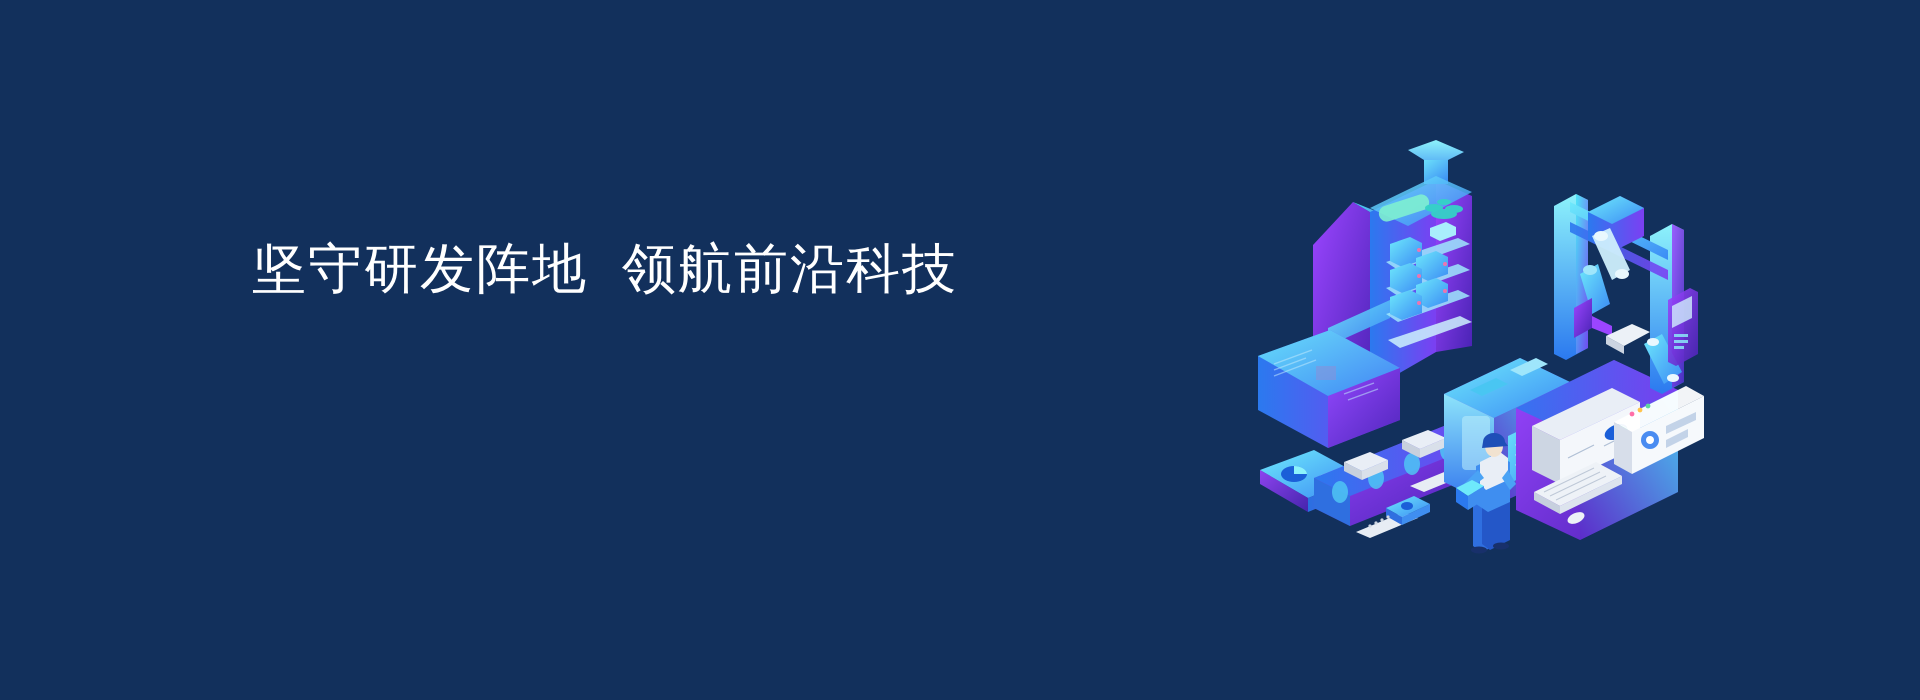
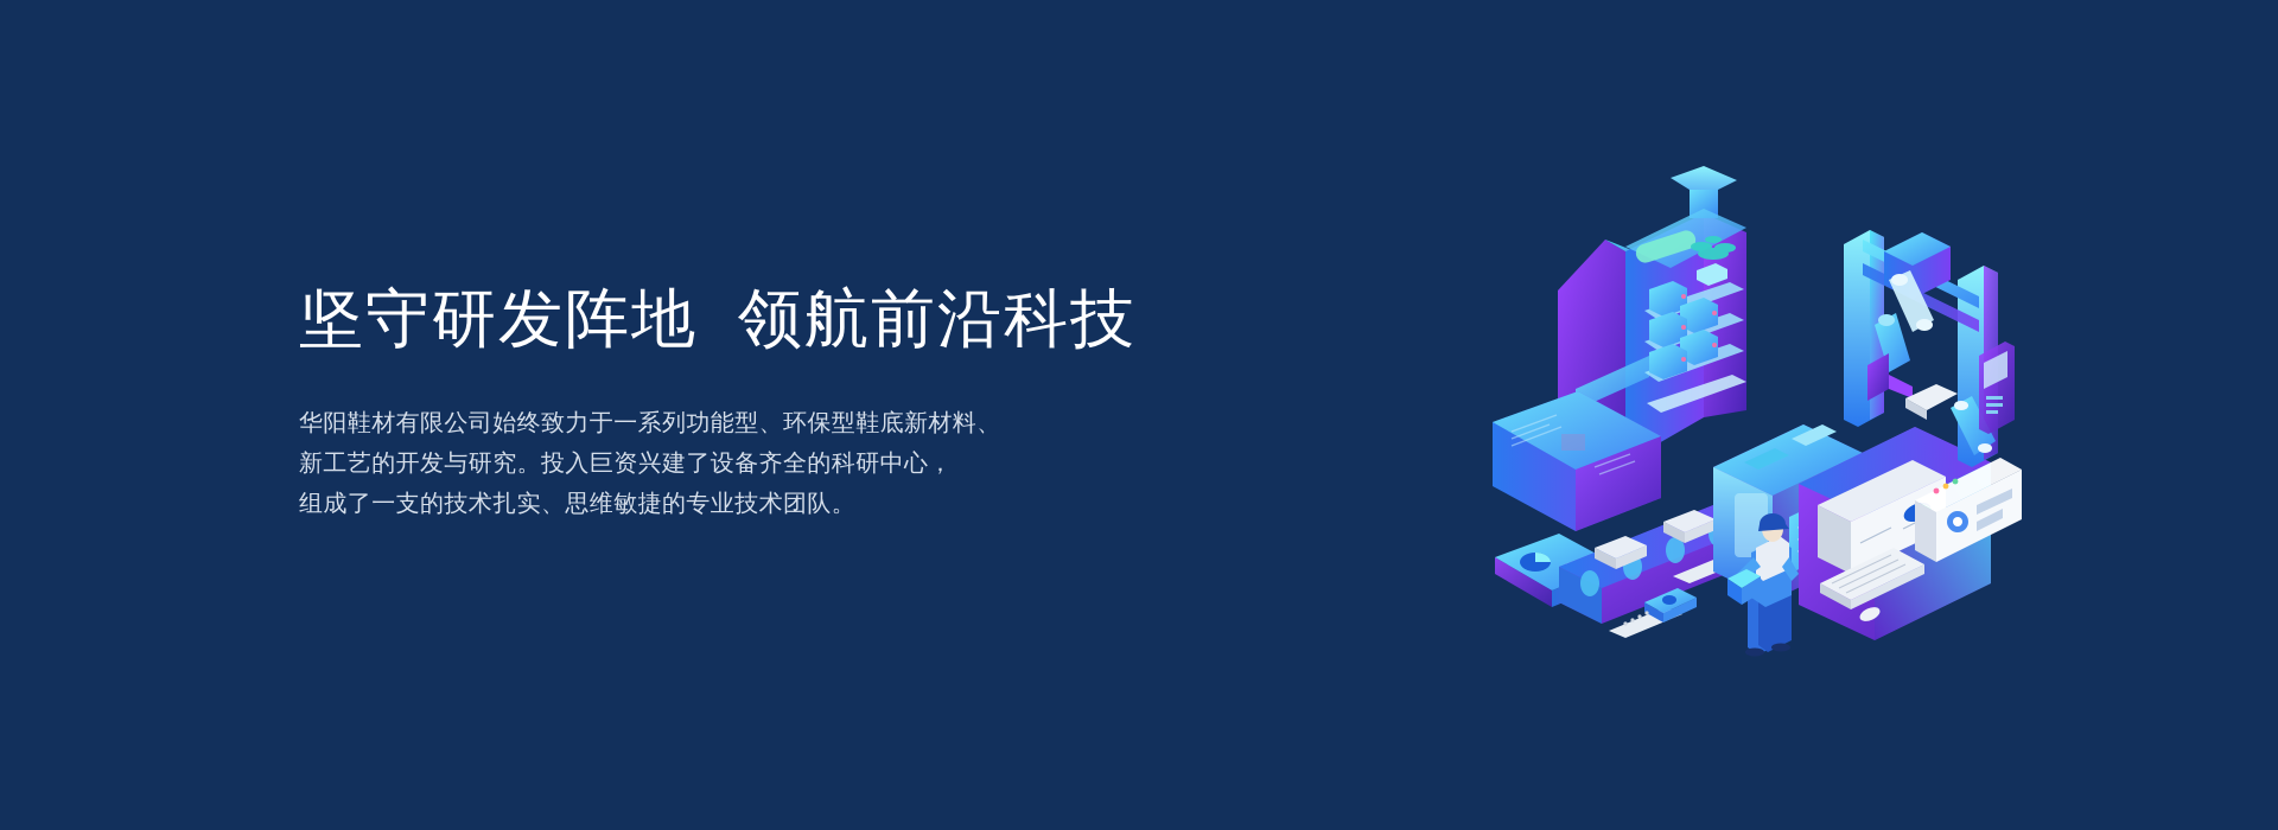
  坚守研发阵地 领航前沿科技
+ 华阳鞋材有限公司始终致力于一系列功能型、环保型鞋底新材料、
+ 新工艺的开发与研究。投入巨资兴建了设备齐全的科研中心，
+ 组成了一支的技术扎实、思维敏捷的专业技术团队。
